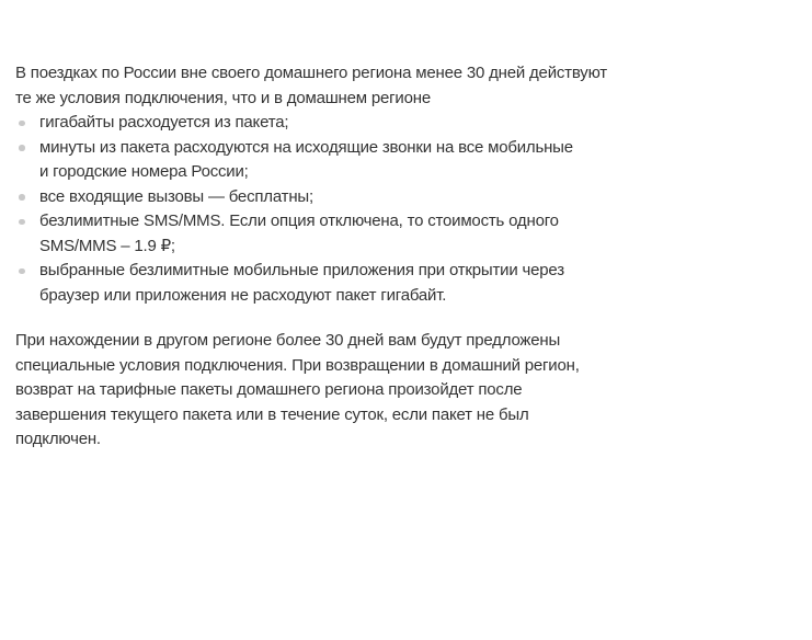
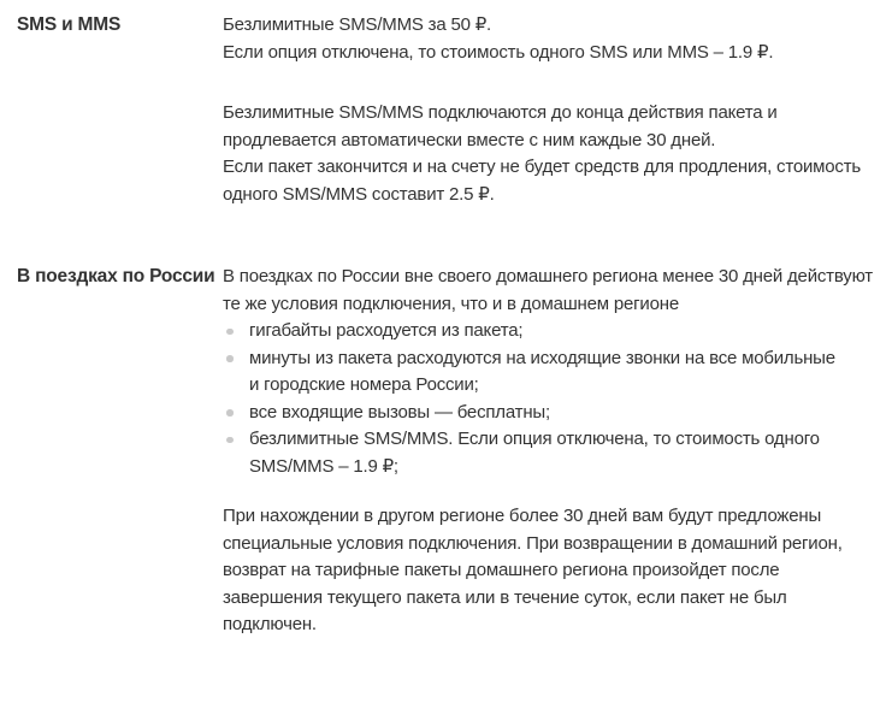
+ SMS и MMS
+ Безлимитные SMS/MMS за 50 ₽.
+ Если опция отключена, то стоимость одного SMS или MMS – 1.9 ₽.
+ Безлимитные SMS/MMS подключаются до конца действия пакета и
+ продлевается автоматически вместе с ним каждые 30 дней.
+ Если пакет закончится и на счету не будет средств для продления, стоимость
+ одного SMS/MMS составит 2.5 ₽.
+ В поездках по России
  В поездках по России вне своего домашнего региона менее 30 дней действуют
  те же условия подключения, что и в домашнем регионе
  гигабайты расходуется из пакета;
  минуты из пакета расходуются на исходящие звонки на все мобильные
  и городские номера России;
  все входящие вызовы — бесплатны;
  безлимитные SMS/MMS. Если опция отключена, то стоимость одного
  SMS/MMS – 1.9 ₽;
- выбранные безлимитные мобильные приложения при открытии через
- браузер или приложения не расходуют пакет гигабайт.
  При нахождении в другом регионе более 30 дней вам будут предложены
  специальные условия подключения. При возвращении в домашний регион,
  возврат на тарифные пакеты домашнего региона произойдет после
  завершения текущего пакета или в течение суток, если пакет не был
  подключен.
